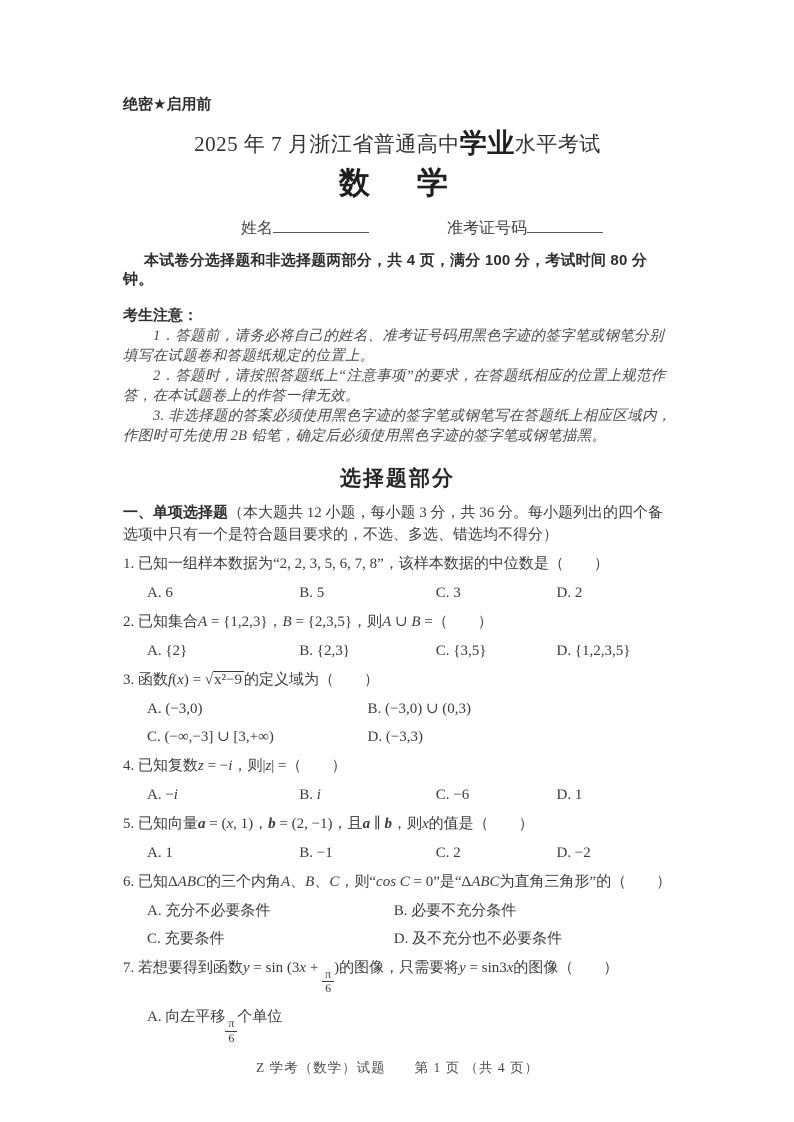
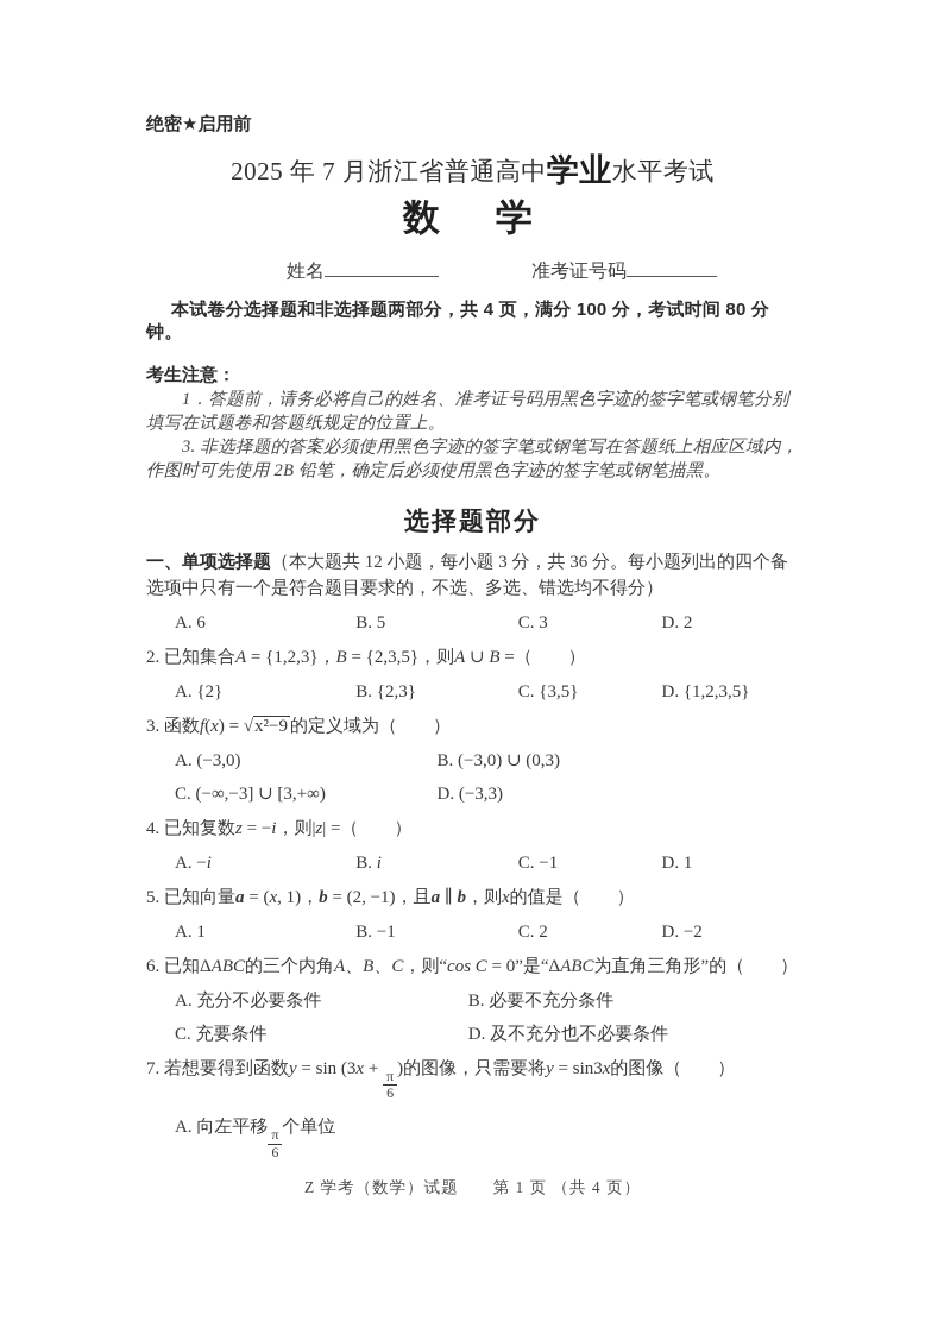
  绝密★启用前
  2025 年 7 月浙江省普通高中学业水平考试
  数 学
  姓名 准考证号码
  本试卷分选择题和非选择题两部分，共 4 页，满分 100 分，考试时间 80 分钟。
  考生注意：
  1．答题前，请务必将自己的姓名、准考证号码用黑色字迹的签字笔或钢笔分别填写在试题卷和答题纸规定的位置上。
- 2．答题时，请按照答题纸上“注意事项”的要求，在答题纸相应的位置上规范作答，在本试题卷上的作答一律无效。
  3. 非选择题的答案必须使用黑色字迹的签字笔或钢笔写在答题纸上相应区域内，作图时可先使用 2B 铅笔，确定后必须使用黑色字迹的签字笔或钢笔描黑。
  选择题部分
  一、单项选择题（本大题共 12 小题，每小题 3 分，共 36 分。每小题列出的四个备选项中只有一个是符合题目要求的，不选、多选、错选均不得分）
- 1. 已知一组样本数据为“2, 2, 3, 5, 6, 7, 8”，该样本数据的中位数是（ ）
  A. 6
  B. 5
  C. 3
  D. 2
  2. 已知集合A = {1,2,3}，B = {2,3,5}，则A ∪ B =（ ）
  A. {2}
  B. {2,3}
  C. {3,5}
  D. {1,2,3,5}
  3. 函数f(x) = √x²−9 的定义域为（ ）
  A. (−3,0)
  B. (−3,0) ∪ (0,3)
  C. (−∞,−3] ∪ [3,+∞)
  D. (−3,3)
  4. 已知复数z = −i，则|z| =（ ）
  A. −i
  B. i
- C. −6
+ C. −1
  D. 1
  5. 已知向量a = (x, 1)，b = (2, −1)，且a ∥ b，则x的值是（ ）
  A. 1
  B. −1
  C. 2
  D. −2
  6. 已知ΔABC的三个内角A、B、C，则“cos C = 0”是“ΔABC为直角三角形”的（ ）
  A. 充分不必要条件
  B. 必要不充分条件
  C. 充要条件
  D. 及不充分也不必要条件
  7. 若想要得到函数y = sin (3x +
  π
  6
  )的图像，只需要将y = sin3x的图像（ ）
  A. 向左平移
  π
  6
  个单位
  Z 学考（数学）试题 第 1 页 （共 4 页）
